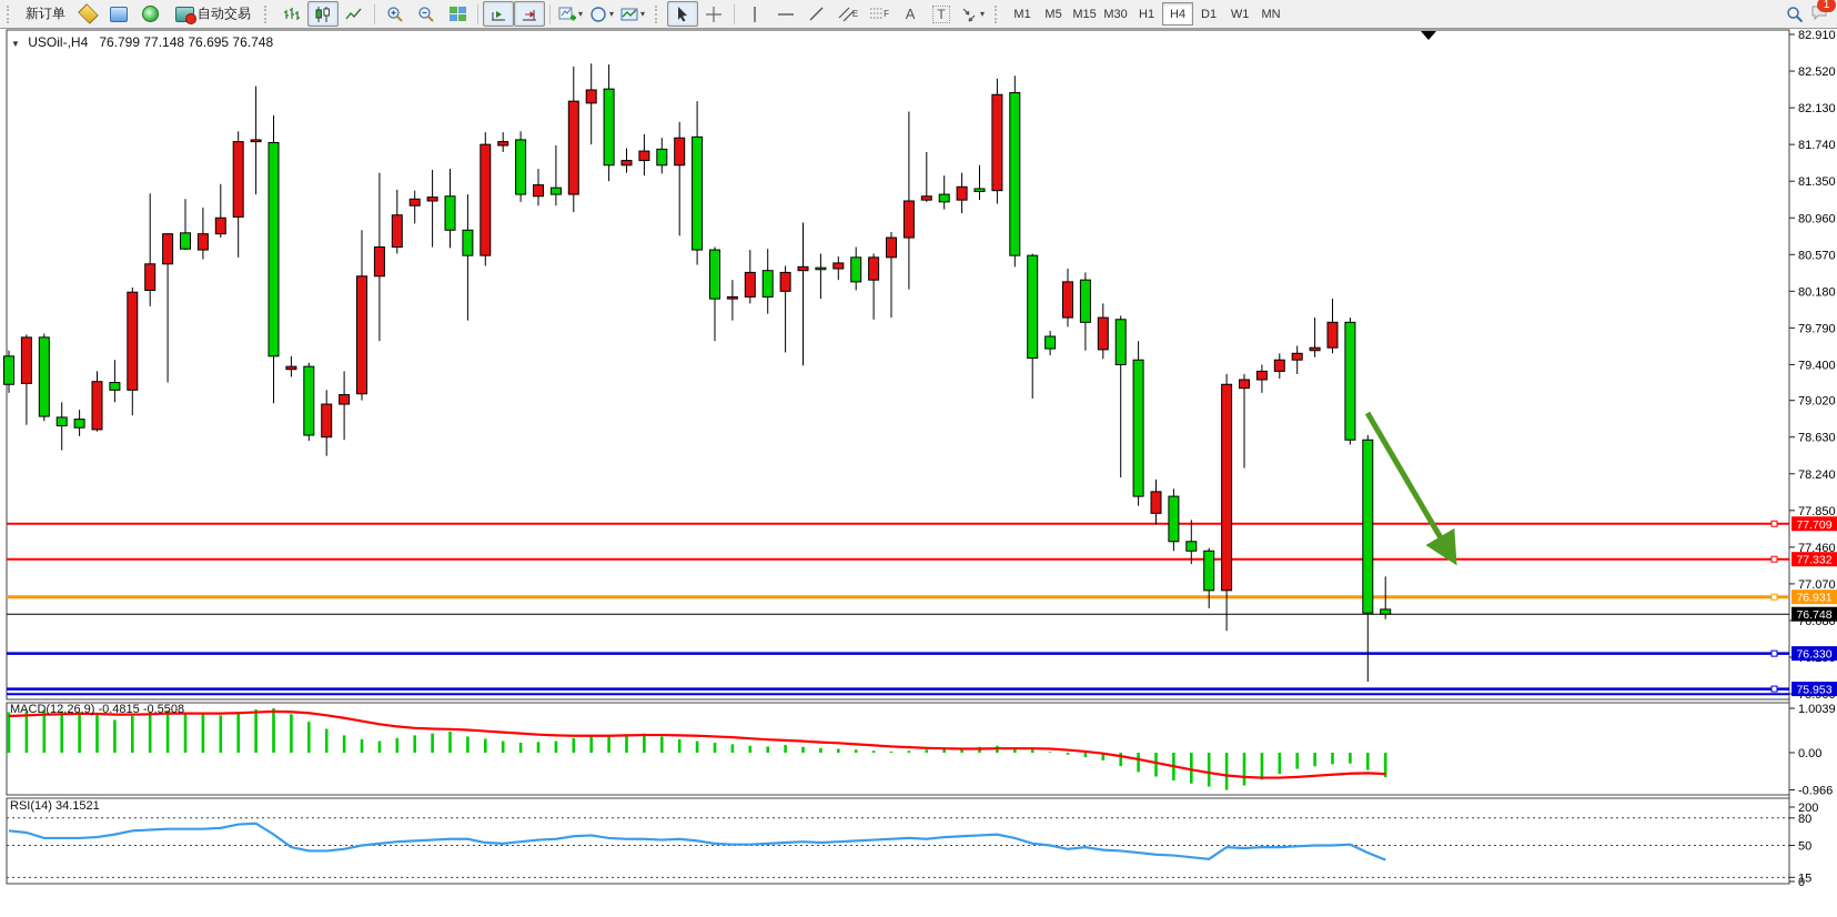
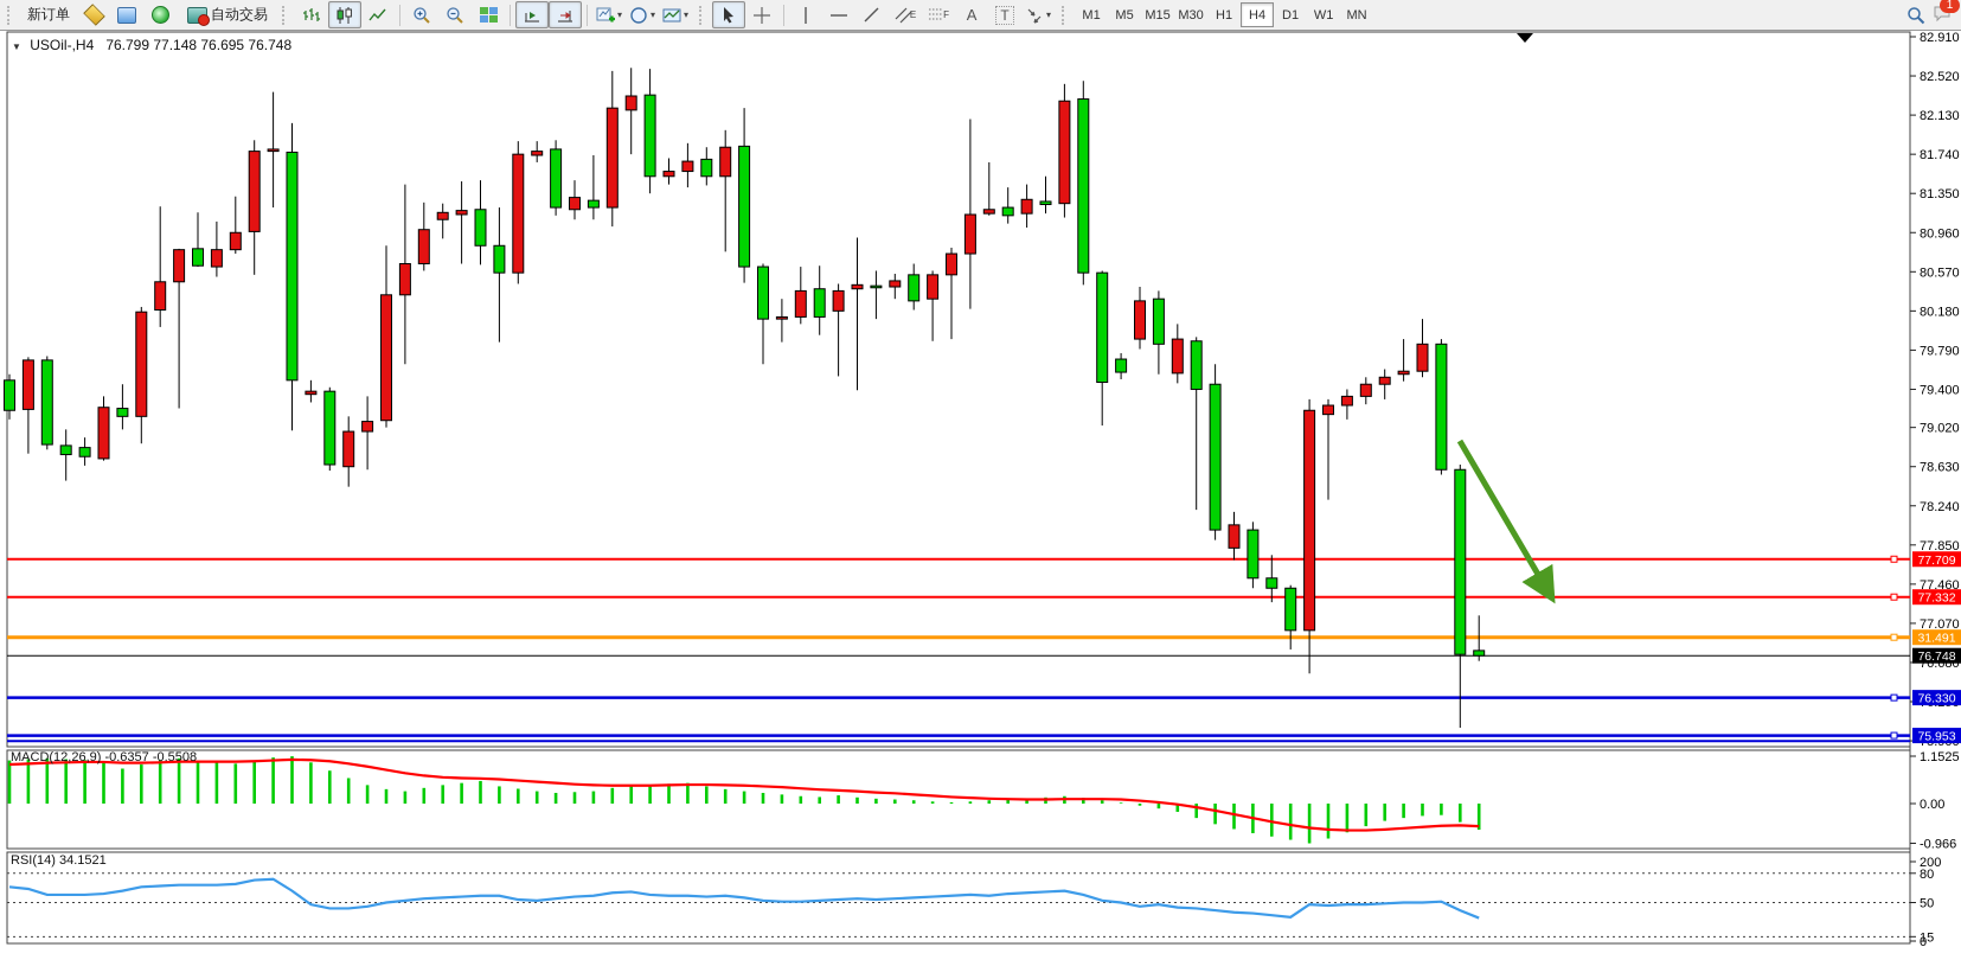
  新订单
  自动交易
  ▾
  ▾
  ▾
  E
  F
  A
  T
  ▾
  M1
  M5
  M15
  M30
  H1
  H4
  D1
  W1
  MN
  1
  ▼ USOil-,H4 76.799 77.148 76.695 76.748
- MACD(12,26,9) -0.4815 -0.5508
+ MACD(12,26,9) -0.6357 -0.5508
  RSI(14) 34.1521
  82.910
  82.520
  82.130
  81.740
  81.350
  80.960
  80.570
  80.180
  79.790
  79.400
  79.020
  78.630
  78.240
  77.850
  77.460
  77.070
  76.680
- 1.0039
+ 1.1525
  0.00
  -0.966
  200
  80
  50
  15
  0
  77.709
  77.332
- 76.931
+ 31.491
  76.748
  76.330
  75.953
